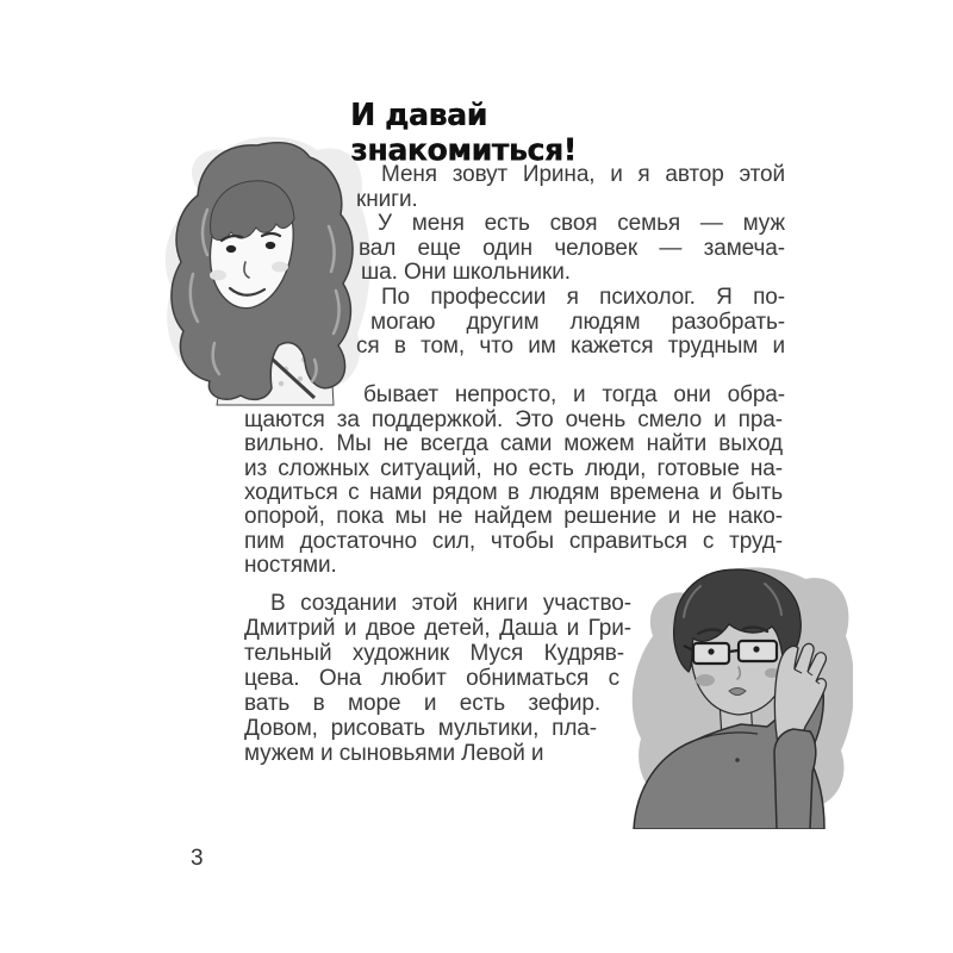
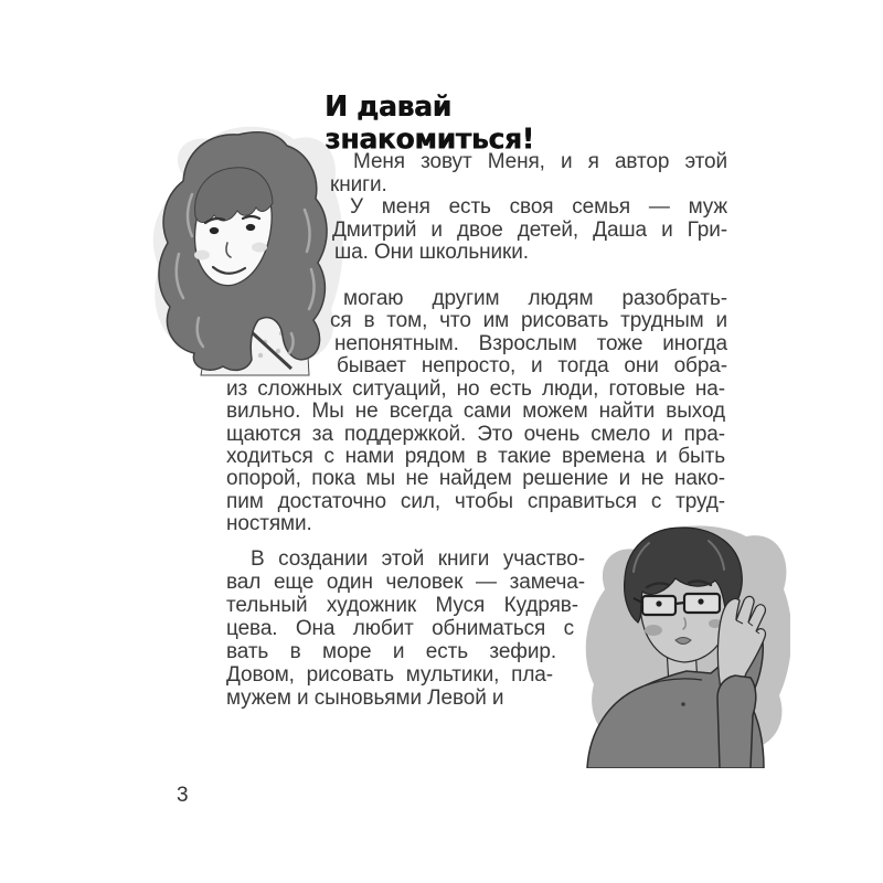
  И давай знакомиться!
- Меня зовут Ирина, и я автор этой
+ Меня зовут Меня, и я автор этой
  книги.
  У меня есть своя семья — муж
- вал еще один человек — замеча-
+ Дмитрий и двое детей, Даша и Гри-
  ша. Они школьники.
- По профессии я психолог. Я по-
  могаю другим людям разобрать-
- ся в том, что им кажется трудным и
+ ся в том, что им рисовать трудным и
+ непонятным. Взрослым тоже иногда
  бывает непросто, и тогда они обра-
- щаются за поддержкой. Это очень смело и пра-
+ из сложных ситуаций, но есть люди, готовые на-
  вильно. Мы не всегда сами можем найти выход
- из сложных ситуаций, но есть люди, готовые на-
+ щаются за поддержкой. Это очень смело и пра-
- ходиться с нами рядом в людям времена и быть
+ ходиться с нами рядом в такие времена и быть
  опорой, пока мы не найдем решение и не нако-
  пим достаточно сил, чтобы справиться с труд-
  ностями.
  В создании этой книги участво-
- Дмитрий и двое детей, Даша и Гри-
+ вал еще один человек — замеча-
  тельный художник Муся Кудряв-
  цева. Она любит обниматься с
  вать в море и есть зефир.
  Довом, рисовать мультики, пла-
  мужем и сыновьями Левой и
  3
